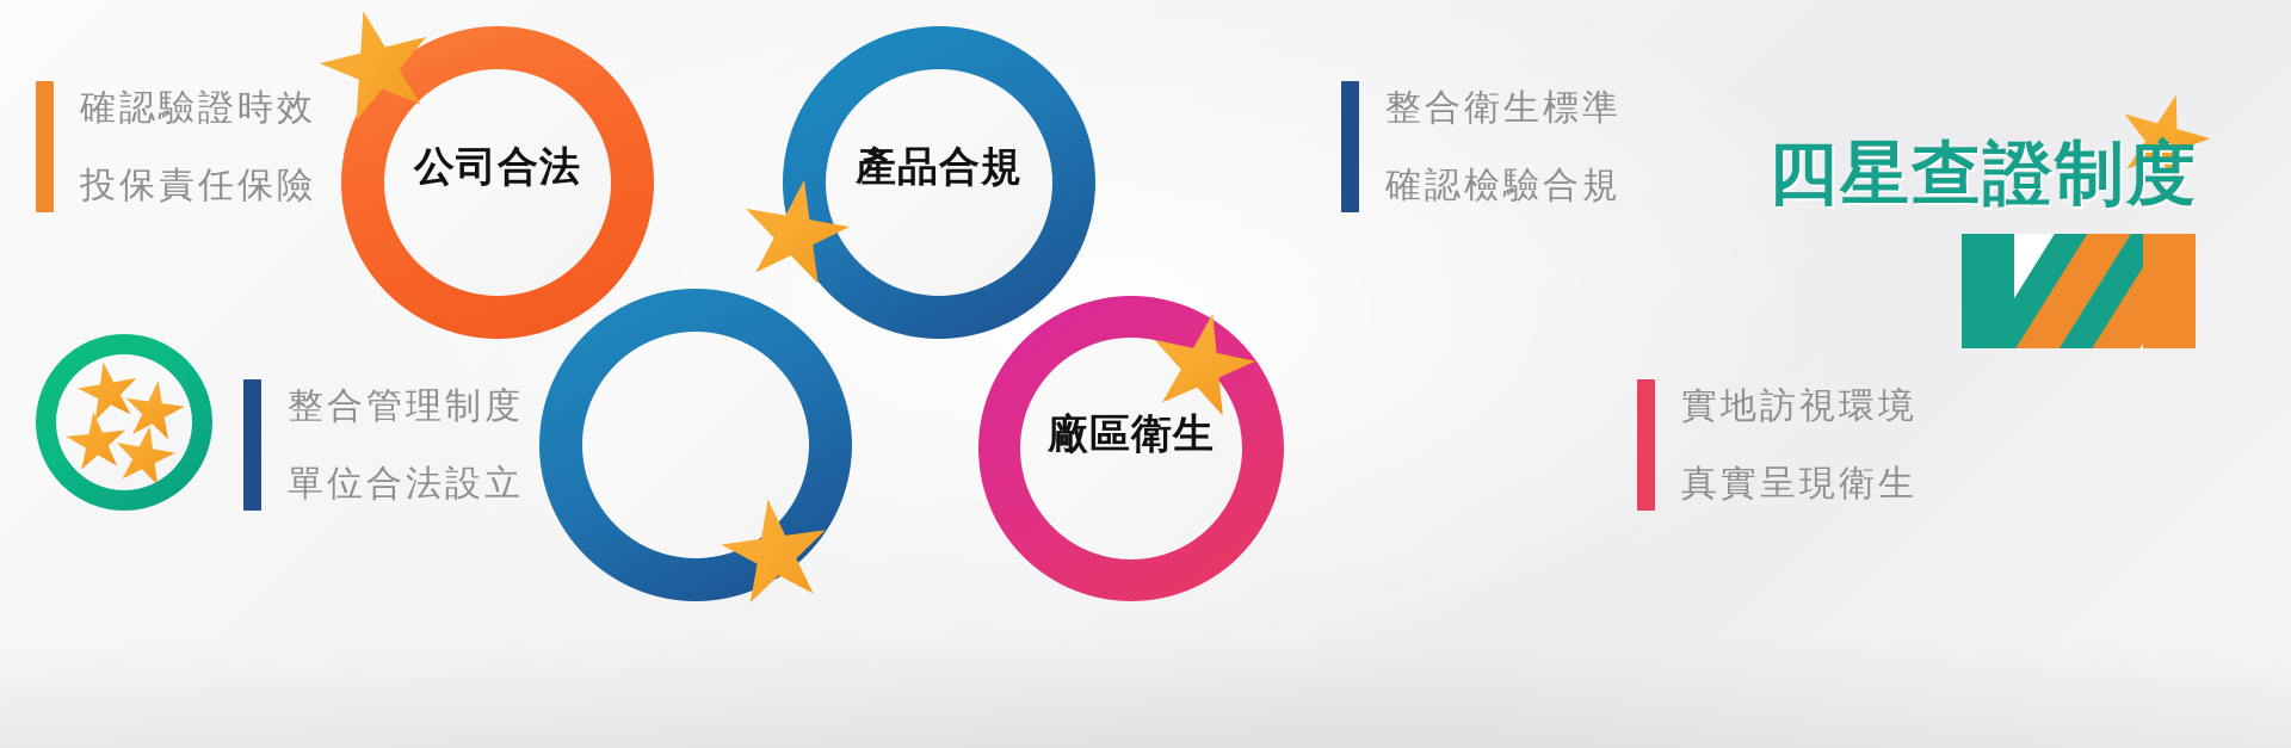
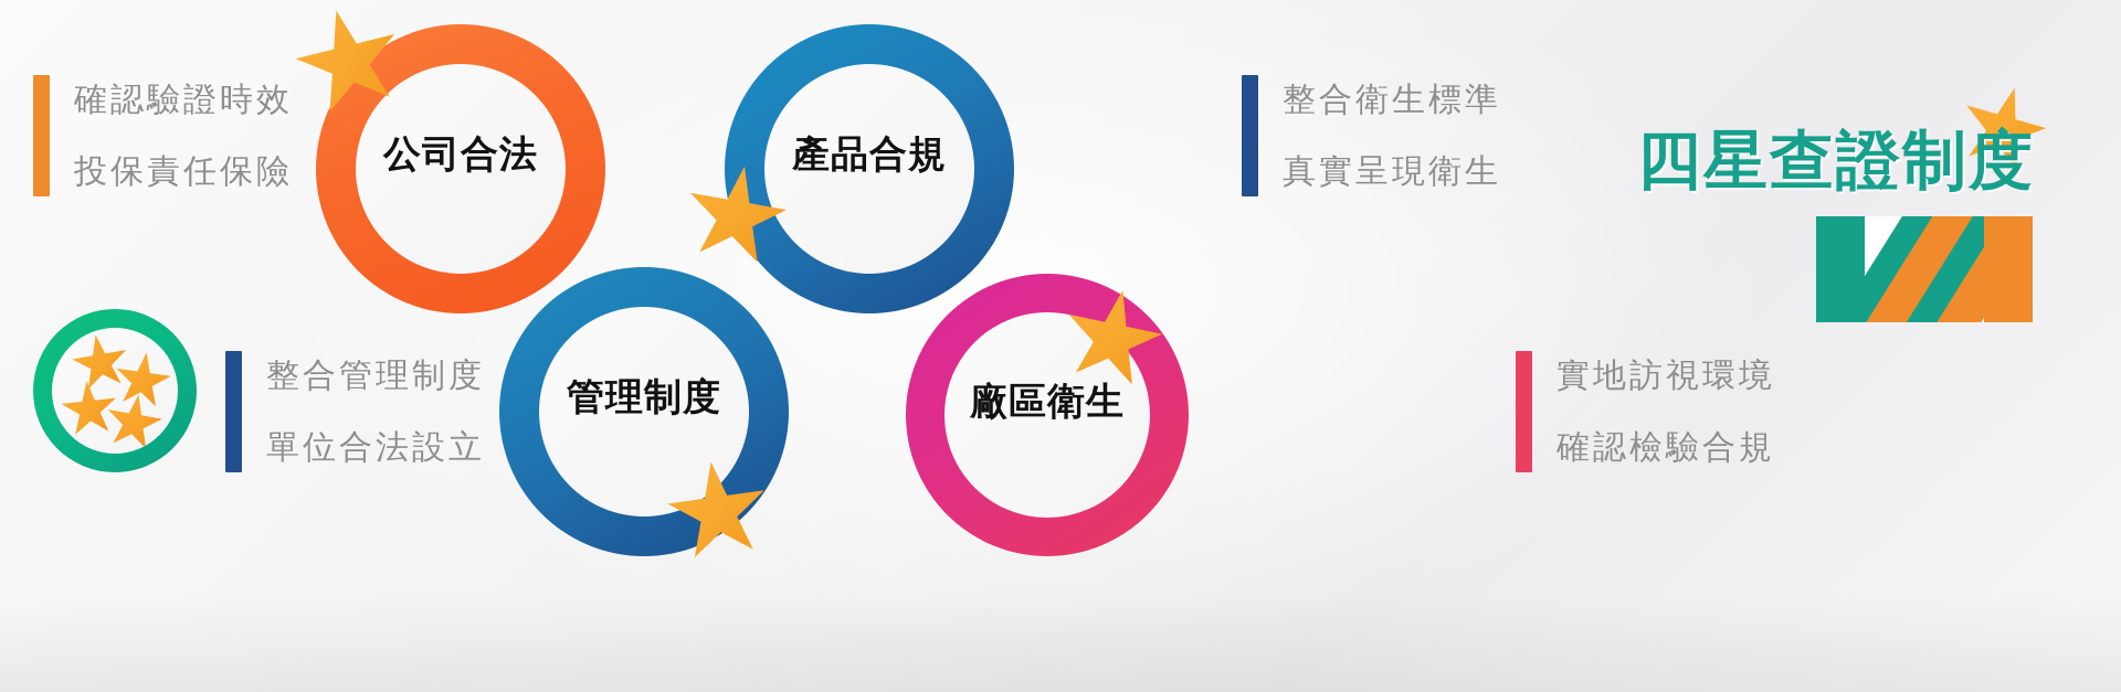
  公司合法
  產品合規
+ 管理制度
  廠區衛生
  確認驗證時效
  投保責任保險
  整合衛生標準
- 確認檢驗合規
+ 真實呈現衛生
  整合管理制度
  單位合法設立
  實地訪視環境
- 真實呈現衛生
+ 確認檢驗合規
  四星查證制度
